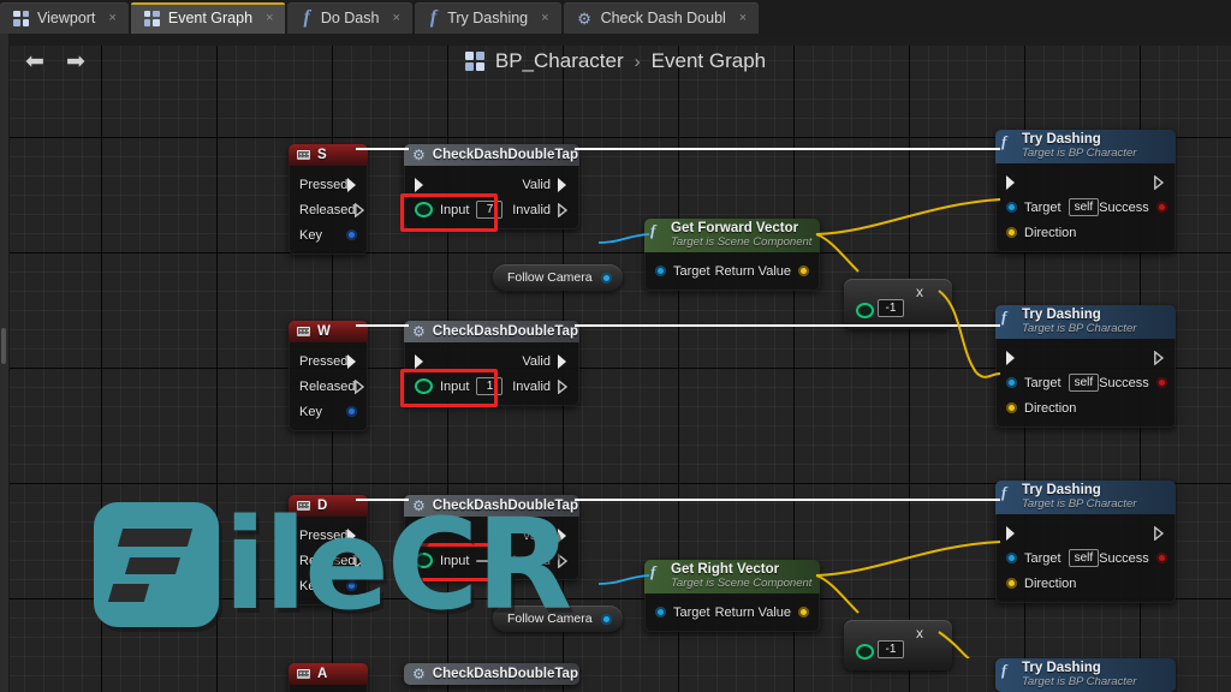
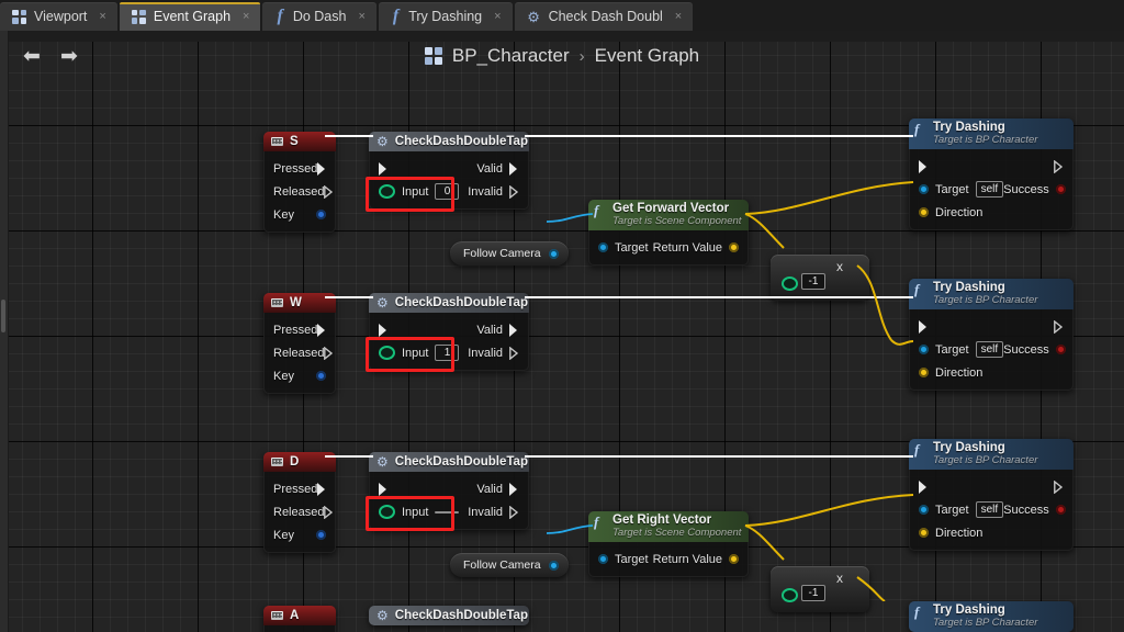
  Viewport
  Event Graph
  f
  Do Dash
  f
  Try Dashing
  Check Dash Doubl
  ⬅
  ➡
  BP_Character
  ›
  Event Graph
  S
  Pressed
  Released
  Key
  ⚙
  CheckDashDoubleTap
  Valid
  Input
- 7
+ 0
  Invalid
  Follow Camera
  f
  Get Forward Vector
  Target is Scene Component
  Target
  Return Value
  x
  -1
  f
  Try Dashing
  Target is BP Character
  Target
  self
  Success
  Direction
  W
  Pressed
  Released
  Key
  ⚙
  CheckDashDoubleTap
  Valid
  Input
  1
  Invalid
  f
  Try Dashing
  Target is BP Character
  Target
  self
  Success
  Direction
  D
  Pressed
  Released
  Key
  ⚙
  CheckDashDoubleTap
  Valid
  Input
  Invalid
  Follow Camera
  f
  Get Right Vector
  Target is Scene Component
  Target
  Return Value
  x
  -1
  f
  Try Dashing
  Target is BP Character
  Target
  self
  Success
  Direction
  A
  ⚙
  CheckDashDoubleTap
  f
  Try Dashing
  Target is BP Character
- ileCR
